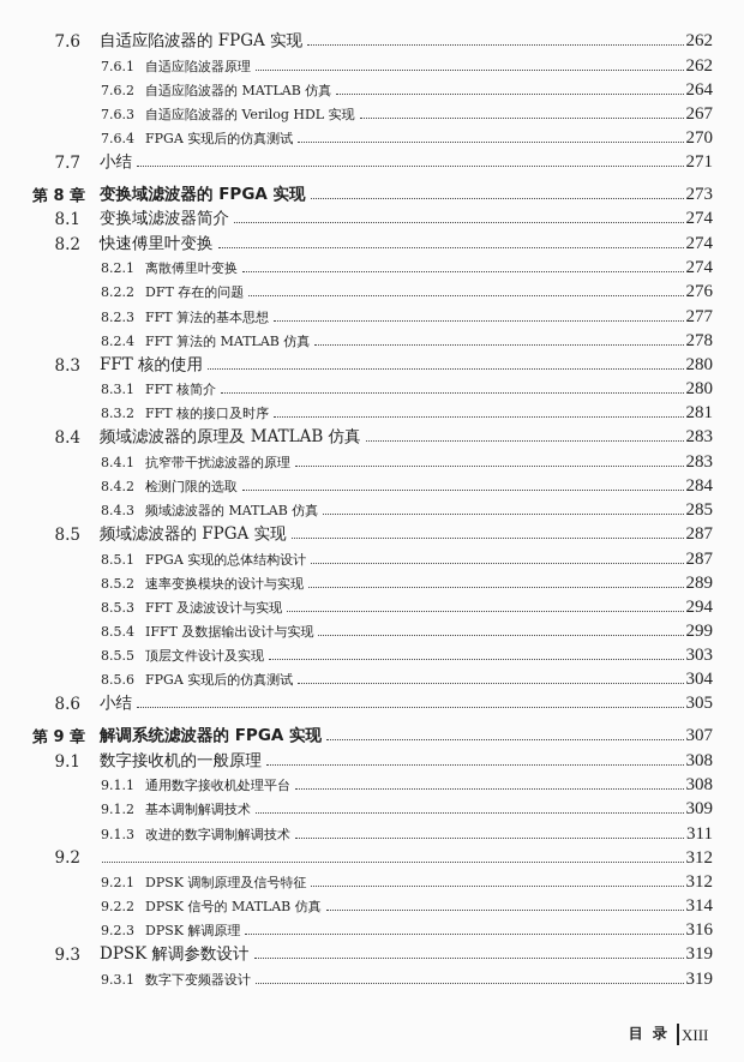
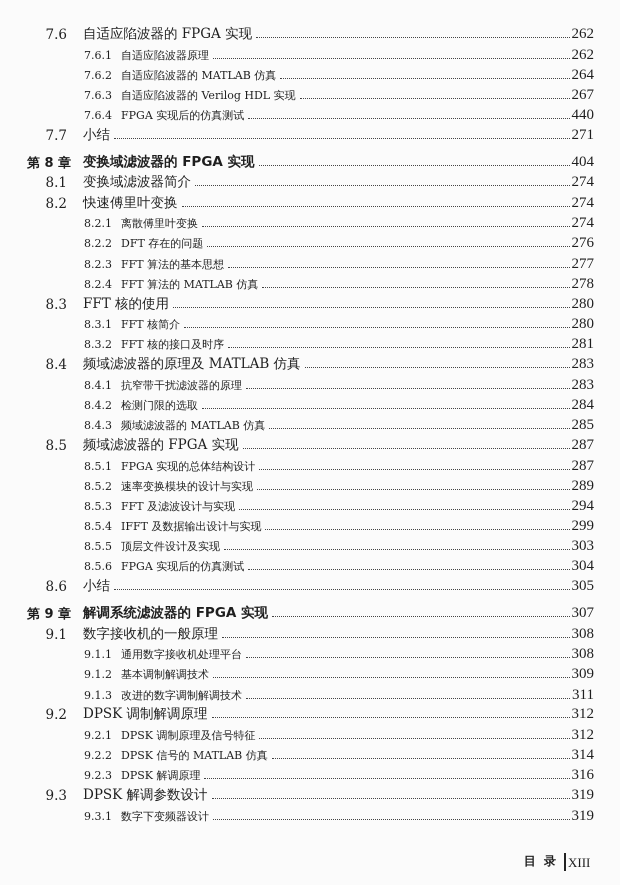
  7.6
  自适应陷波器的 FPGA 实现
  262
  7.6.1
  自适应陷波器原理
  262
  7.6.2
  自适应陷波器的 MATLAB 仿真
  264
  7.6.3
  自适应陷波器的 Verilog HDL 实现
  267
  7.6.4
  FPGA 实现后的仿真测试
- 270
+ 440
  7.7
  小结
  271
  第 8 章
  变换域滤波器的 FPGA 实现
- 273
+ 404
  8.1
  变换域滤波器简介
  274
  8.2
  快速傅里叶变换
  274
  8.2.1
  离散傅里叶变换
  274
  8.2.2
  DFT 存在的问题
  276
  8.2.3
  FFT 算法的基本思想
  277
  8.2.4
  FFT 算法的 MATLAB 仿真
  278
  8.3
  FFT 核的使用
  280
  8.3.1
  FFT 核简介
  280
  8.3.2
  FFT 核的接口及时序
  281
  8.4
  频域滤波器的原理及 MATLAB 仿真
  283
  8.4.1
  抗窄带干扰滤波器的原理
  283
  8.4.2
  检测门限的选取
  284
  8.4.3
  频域滤波器的 MATLAB 仿真
  285
  8.5
  频域滤波器的 FPGA 实现
  287
  8.5.1
  FPGA 实现的总体结构设计
  287
  8.5.2
  速率变换模块的设计与实现
  289
  8.5.3
  FFT 及滤波设计与实现
  294
  8.5.4
  IFFT 及数据输出设计与实现
  299
  8.5.5
  顶层文件设计及实现
  303
  8.5.6
  FPGA 实现后的仿真测试
  304
  8.6
  小结
  305
  第 9 章
  解调系统滤波器的 FPGA 实现
  307
  9.1
  数字接收机的一般原理
  308
  9.1.1
  通用数字接收机处理平台
  308
  9.1.2
  基本调制解调技术
  309
  9.1.3
  改进的数字调制解调技术
  311
  9.2
+ DPSK 调制解调原理
  312
  9.2.1
  DPSK 调制原理及信号特征
  312
  9.2.2
  DPSK 信号的 MATLAB 仿真
  314
  9.2.3
  DPSK 解调原理
  316
  9.3
  DPSK 解调参数设计
  319
  9.3.1
  数字下变频器设计
  319
  目录
  XIII
